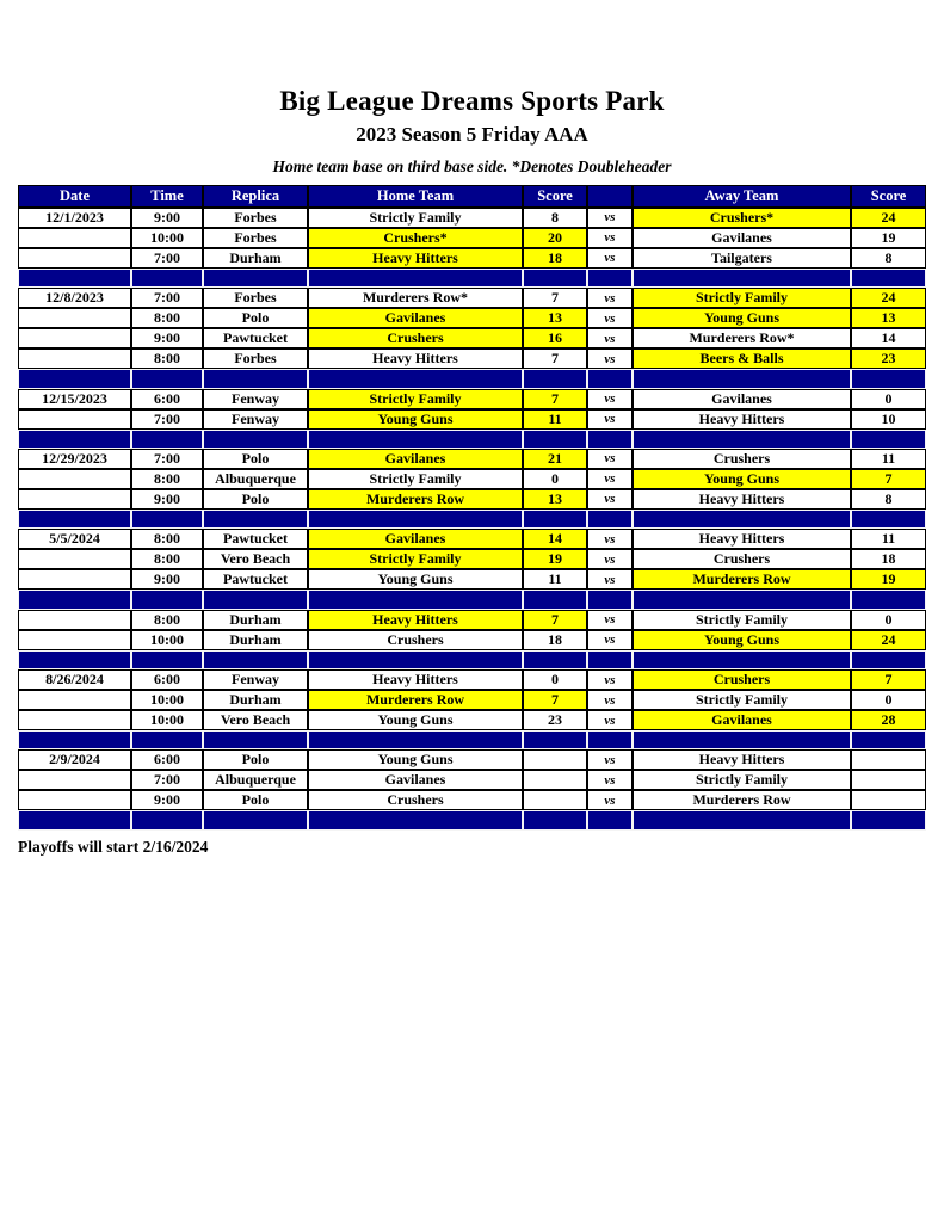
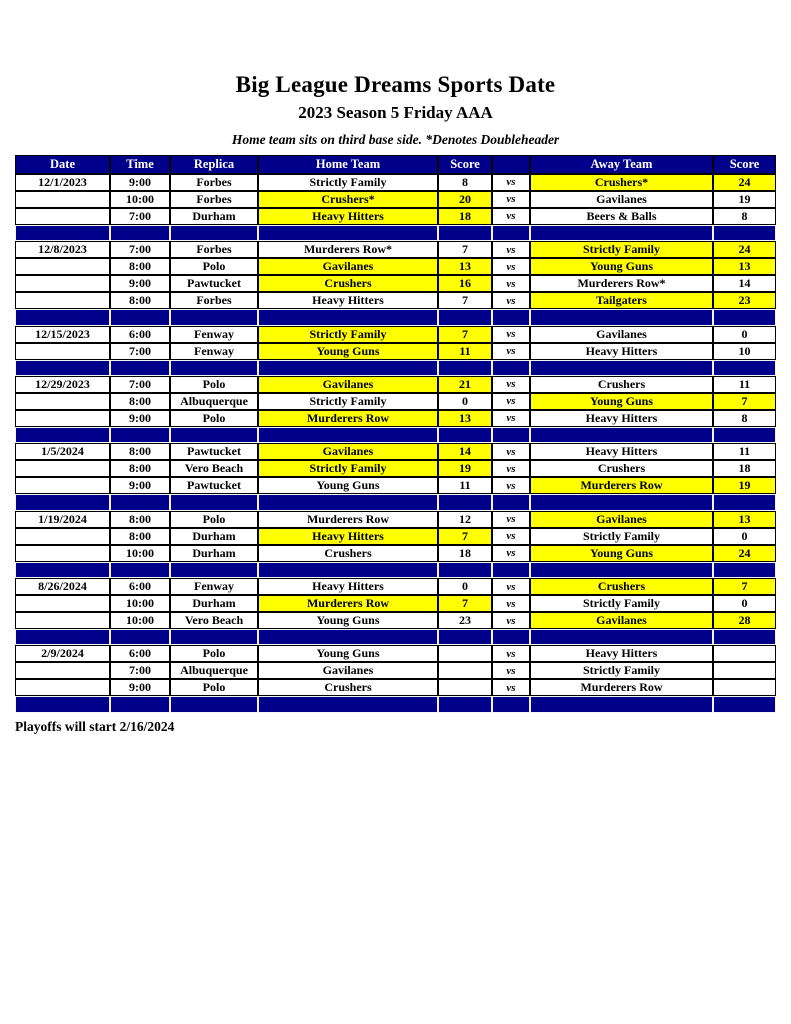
- Big League Dreams Sports Park
+ Big League Dreams Sports Date
  2023 Season 5 Friday AAA
- Home team base on third base side. *Denotes Doubleheader
+ Home team sits on third base side. *Denotes Doubleheader
  Date	Time	Replica	Home Team	Score		Away Team	Score
  12/1/2023	9:00	Forbes	Strictly Family	8	vs	Crushers*	24
  	10:00	Forbes	Crushers*	20	vs	Gavilanes	19
- 	7:00	Durham	Heavy Hitters	18	vs	Tailgaters	8
+ 	7:00	Durham	Heavy Hitters	18	vs	Beers & Balls	8
  12/8/2023	7:00	Forbes	Murderers Row*	7	vs	Strictly Family	24
  	8:00	Polo	Gavilanes	13	vs	Young Guns	13
  	9:00	Pawtucket	Crushers	16	vs	Murderers Row*	14
- 	8:00	Forbes	Heavy Hitters	7	vs	Beers & Balls	23
+ 	8:00	Forbes	Heavy Hitters	7	vs	Tailgaters	23
  12/15/2023	6:00	Fenway	Strictly Family	7	vs	Gavilanes	0
  	7:00	Fenway	Young Guns	11	vs	Heavy Hitters	10
  12/29/2023	7:00	Polo	Gavilanes	21	vs	Crushers	11
  	8:00	Albuquerque	Strictly Family	0	vs	Young Guns	7
  	9:00	Polo	Murderers Row	13	vs	Heavy Hitters	8
- 5/5/2024	8:00	Pawtucket	Gavilanes	14	vs	Heavy Hitters	11
+ 1/5/2024	8:00	Pawtucket	Gavilanes	14	vs	Heavy Hitters	11
  	8:00	Vero Beach	Strictly Family	19	vs	Crushers	18
  	9:00	Pawtucket	Young Guns	11	vs	Murderers Row	19
+ 1/19/2024	8:00	Polo	Murderers Row	12	vs	Gavilanes	13
  	8:00	Durham	Heavy Hitters	7	vs	Strictly Family	0
  	10:00	Durham	Crushers	18	vs	Young Guns	24
  8/26/2024	6:00	Fenway	Heavy Hitters	0	vs	Crushers	7
  	10:00	Durham	Murderers Row	7	vs	Strictly Family	0
  	10:00	Vero Beach	Young Guns	23	vs	Gavilanes	28
  2/9/2024	6:00	Polo	Young Guns		vs	Heavy Hitters
  	7:00	Albuquerque	Gavilanes		vs	Strictly Family
  	9:00	Polo	Crushers		vs	Murderers Row
  Playoffs will start 2/16/2024
